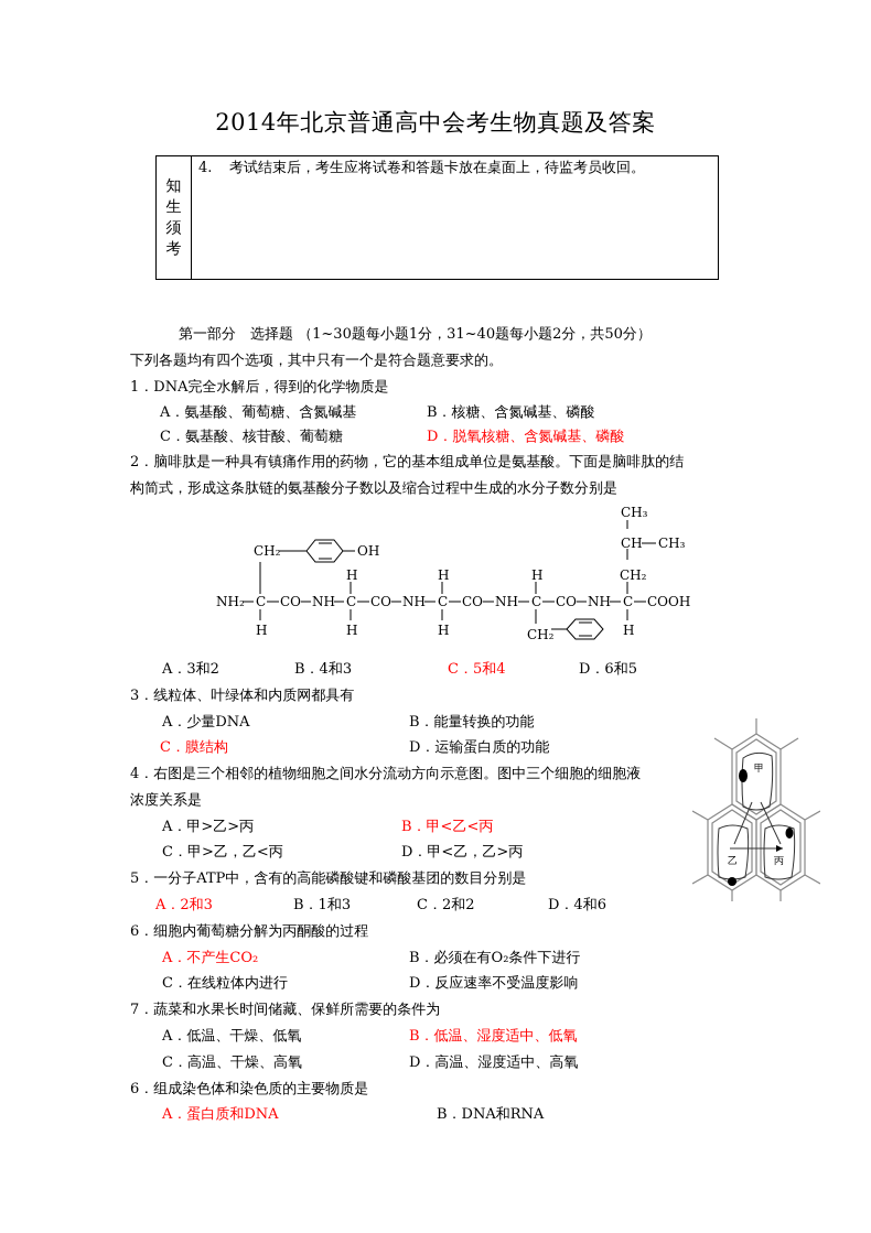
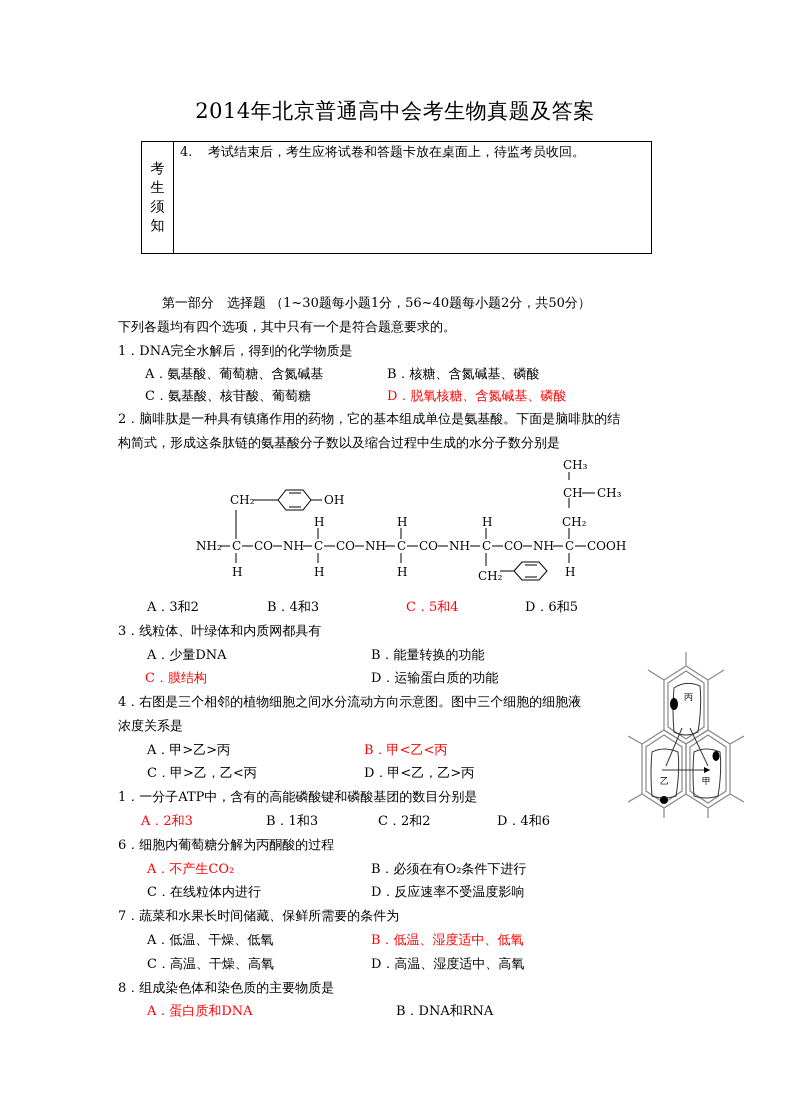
  2014年北京普通高中会考生物真题及答案
- 知
+ 考
  生
  须
- 考
+ 知
  4.
  考试结束后，考生应将试卷和答题卡放在桌面上，待监考员收回。
- 第一部分 选择题 （1~30题每小题1分，31~40题每小题2分，共50分）
+ 第一部分 选择题 （1~30题每小题1分，56~40题每小题2分，共50分）
  下列各题均有四个选项，其中只有一个是符合题意要求的。
  1．DNA完全水解后，得到的化学物质是
  A．氨基酸、葡萄糖、含氮碱基
  B．核糖、含氮碱基、磷酸
  C．氨基酸、核苷酸、葡萄糖
  D．脱氧核糖、含氮碱基、磷酸
  2．脑啡肽是一种具有镇痛作用的药物，它的基本组成单位是氨基酸。下面是脑啡肽的结
  构简式，形成这条肽链的氨基酸分子数以及缩合过程中生成的水分子数分别是
  NH₂
  C
  CO
  NH
  C
  CO
  NH
  C
  CO
  NH
  C
  CO
  NH
  C
  COOH
  H
  H
  H
  H
  H
  H
  H
  CH₂
  OH
  CH₂
  CH₂
  CH
  CH₃
  CH₃
  A．3和2
  B．4和3
  C．5和4
  D．6和5
  3．线粒体、叶绿体和内质网都具有
  A．少量DNA
  B．能量转换的功能
  C．膜结构
  D．运输蛋白质的功能
  4．右图是三个相邻的植物细胞之间水分流动方向示意图。图中三个细胞的细胞液
  浓度关系是
  A．甲>乙>丙
  B．甲<乙<丙
  C．甲>乙，乙<丙
  D．甲<乙，乙>丙
- 甲
+ 丙
  乙
- 丙
+ 甲
- 5．一分子ATP中，含有的高能磷酸键和磷酸基团的数目分别是
+ 1．一分子ATP中，含有的高能磷酸键和磷酸基团的数目分别是
  A．2和3
  B．1和3
  C．2和2
  D．4和6
  6．细胞内葡萄糖分解为丙酮酸的过程
  A．不产生CO₂
  B．必须在有O₂条件下进行
  C．在线粒体内进行
  D．反应速率不受温度影响
  7．蔬菜和水果长时间储藏、保鲜所需要的条件为
  A．低温、干燥、低氧
  B．低温、湿度适中、低氧
  C．高温、干燥、高氧
  D．高温、湿度适中、高氧
- 6．组成染色体和染色质的主要物质是
+ 8．组成染色体和染色质的主要物质是
  A．蛋白质和DNA
  B．DNA和RNA
